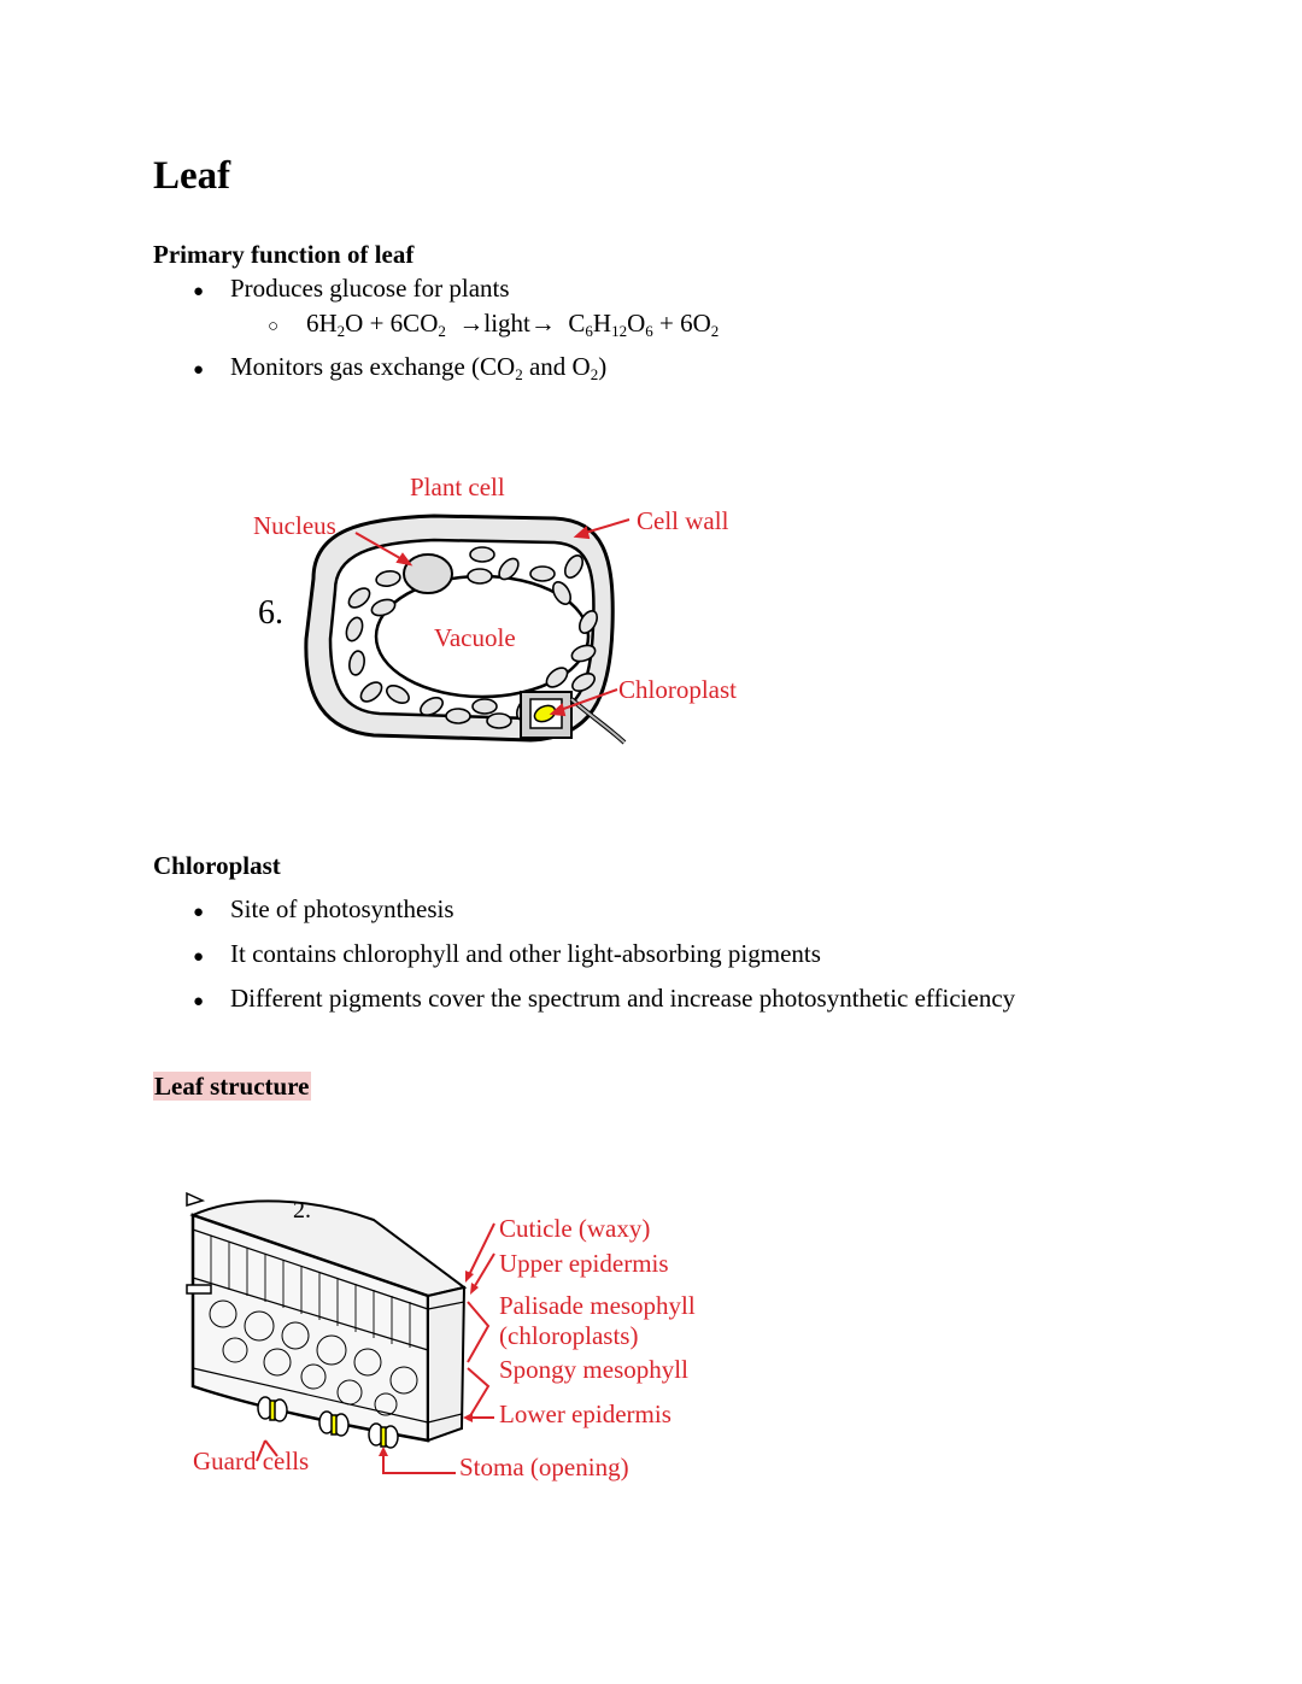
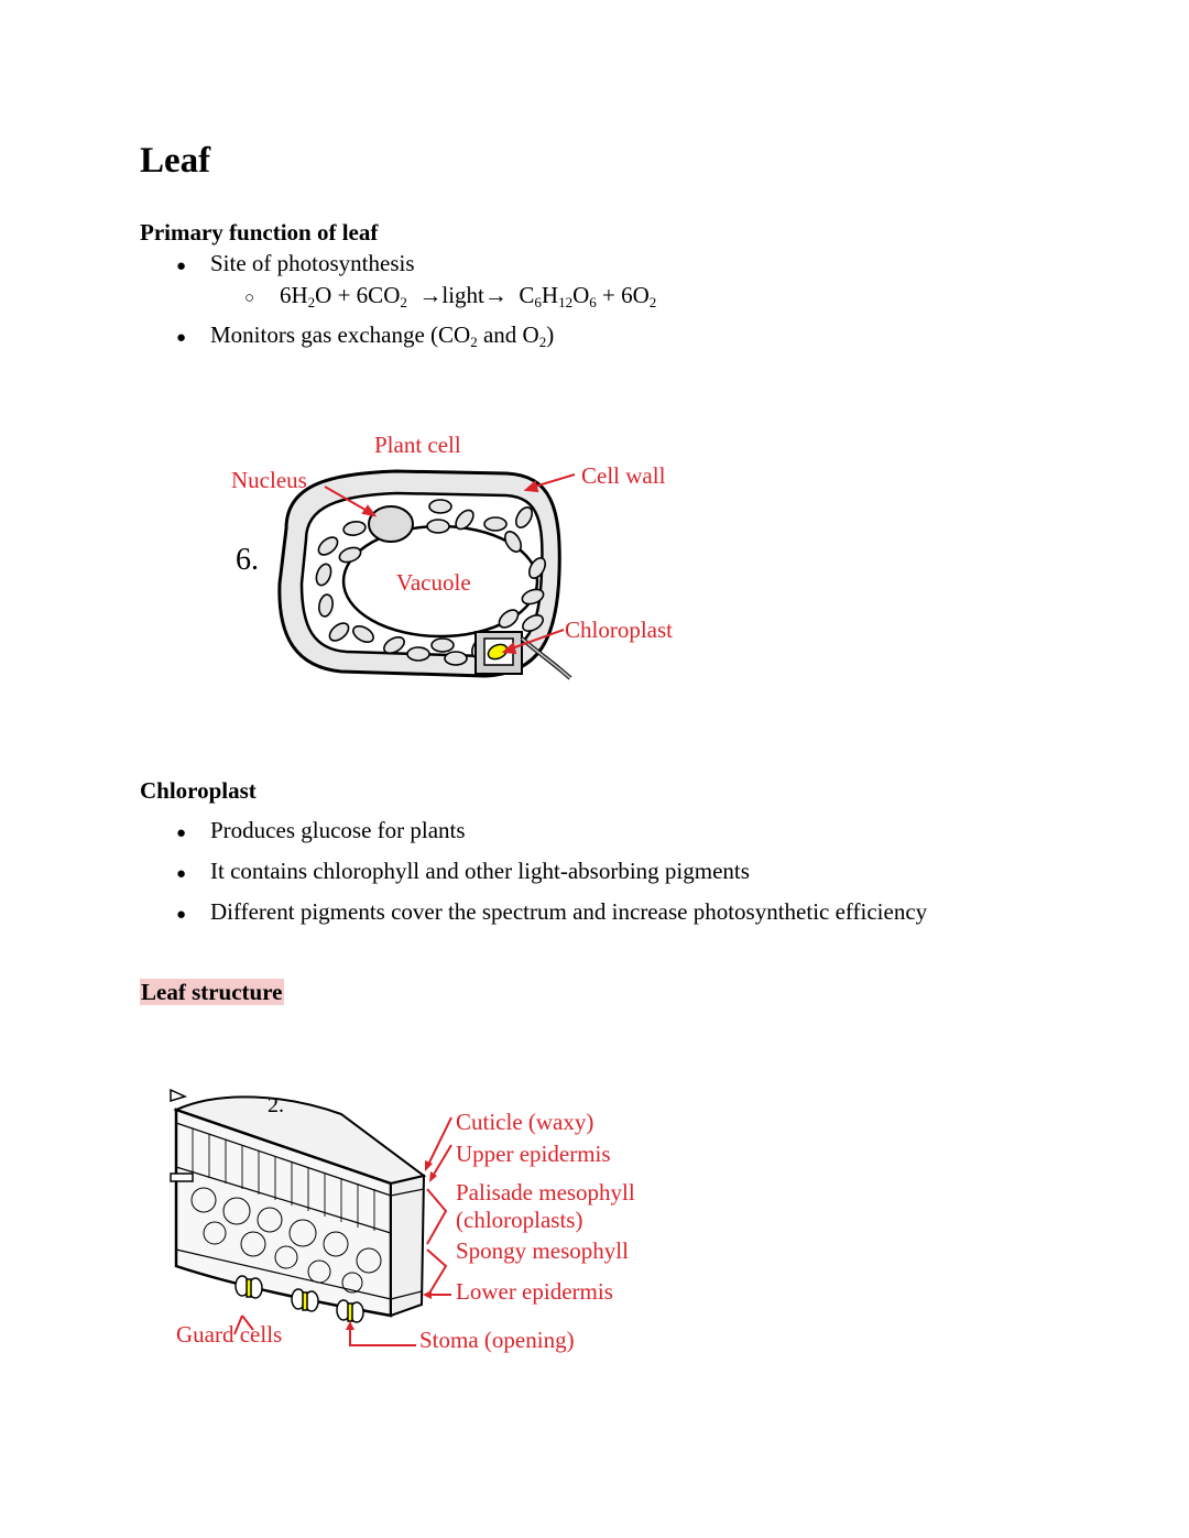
  Leaf
  Primary function of leaf
  ●
- Produces glucose for plants
+ Site of photosynthesis
  ○
  6H2O + 6CO2 →light→ C6H12O6 + 6O2
  ●
  Monitors gas exchange (CO2 and O2)
  6.
  Plant cell
  Nucleus
  Cell wall
  Vacuole
  Chloroplast
  Chloroplast
  ●
- Site of photosynthesis
+ Produces glucose for plants
  ●
  It contains chlorophyll and other light-absorbing pigments
  ●
  Different pigments cover the spectrum and increase photosynthetic efficiency
  Leaf structure
  2.
  Cuticle (waxy)
  Upper epidermis
  Palisade mesophyll
  (chloroplasts)
  Spongy mesophyll
  Lower epidermis
  Guard cells
  Stoma (opening)
